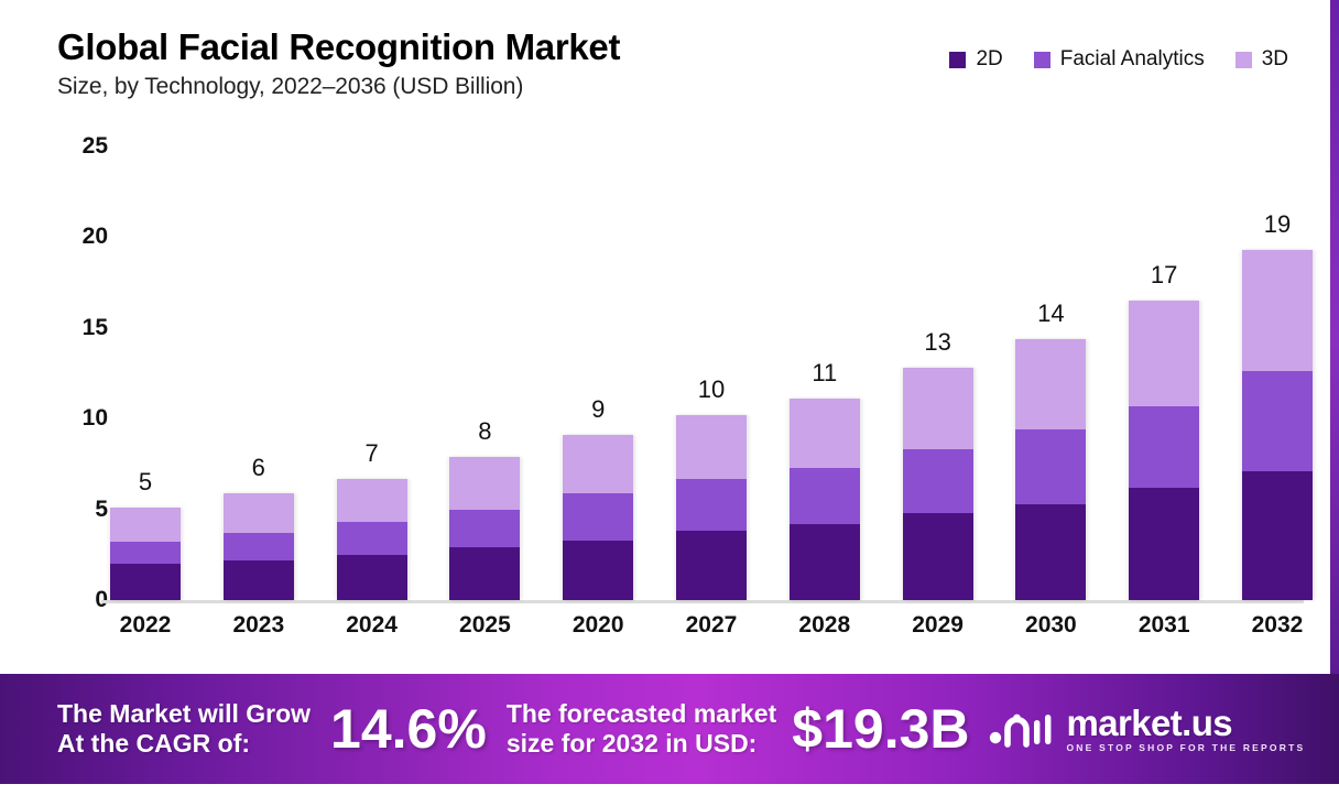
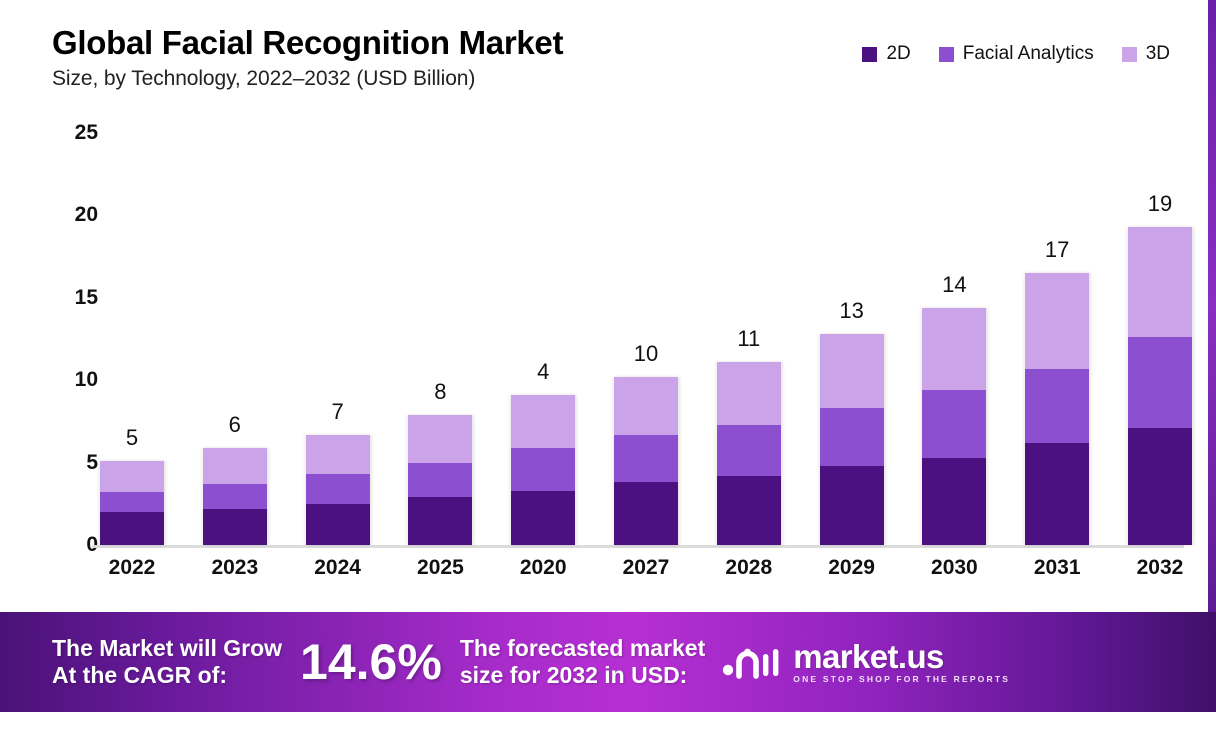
  Global Facial Recognition Market
- Size, by Technology, 2022–2036 (USD Billion)
+ Size, by Technology, 2022–2032 (USD Billion)
  2D
  Facial Analytics
  3D
  5
  10
  15
  20
  25
  5
  6
  7
  8
- 9
+ 4
  10
  11
  13
  14
  17
  19
  2022
  2023
  2024
  2025
  2020
  2027
  2028
  2029
  2030
  2031
  2032
  The Market will Grow
  At the CAGR of:
  14.6%
  The forecasted market
  size for 2032 in USD:
- $19.3B
  market.us
  ONE STOP SHOP FOR THE REPORTS
